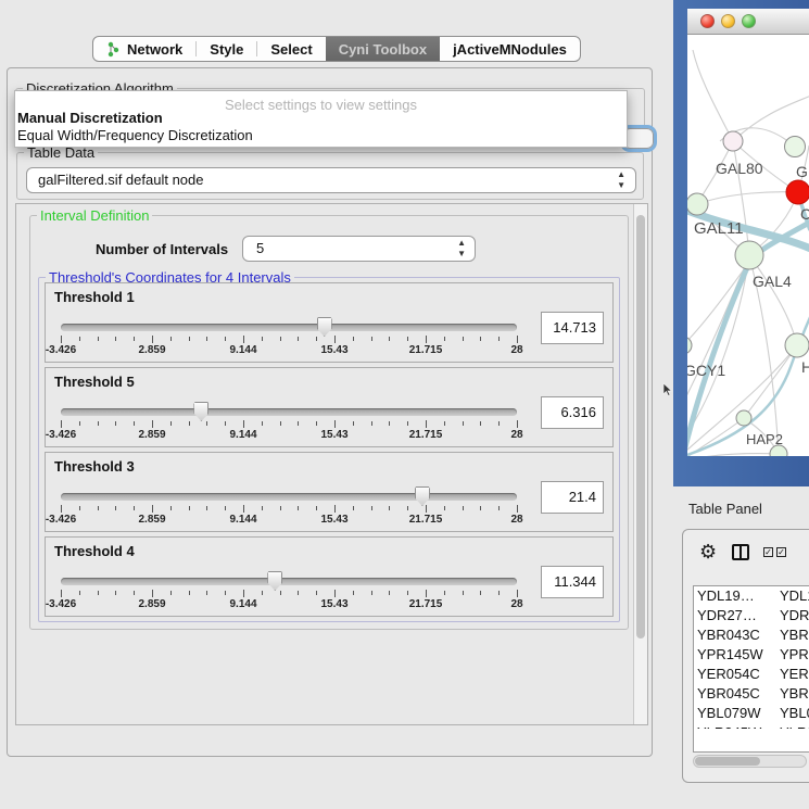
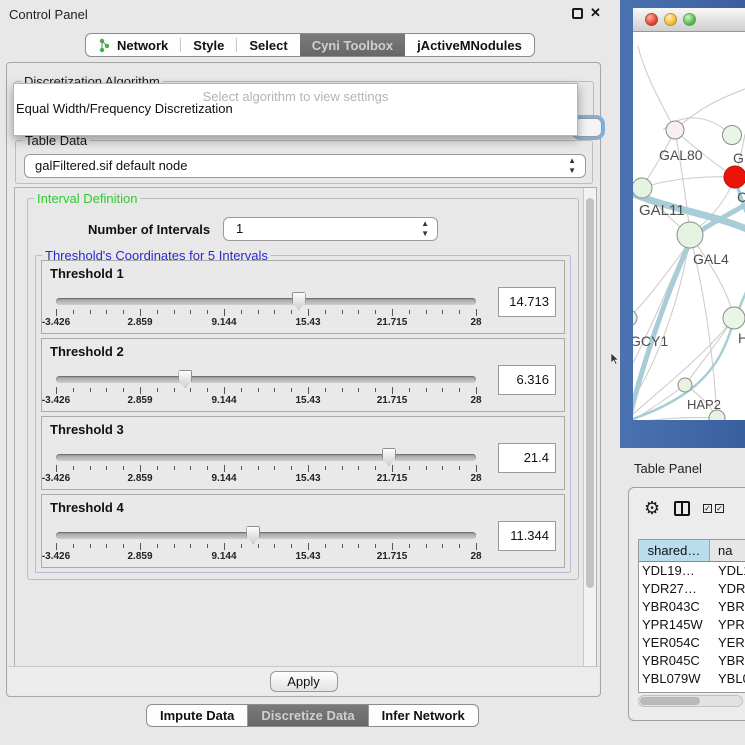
+ Control Panel
+ ✕
  Network
  Style
  Select
  Cyni Toolbox
  jActiveMNodules
  Discretization Algorithm
  Table Data
  galFiltered.sif default node
  ▲
  ▼
  Interval Definition
  Number of Intervals
- 5
+ 1
  ▲
  ▼
- Threshold's Coordinates for 4 Intervals
+ Threshold's Coordinates for 5 Intervals
  Threshold 1
  -3.426
  2.859
  9.144
  15.43
  21.715
  28
  14.713
- Threshold 5
+ Threshold 2
  -3.426
  2.859
  9.144
  15.43
  21.715
  28
  6.316
  Threshold 3
  -3.426
  2.859
  9.144
  15.43
  21.715
  28
  21.4
  Threshold 4
  -3.426
  2.859
  9.144
  15.43
  21.715
  28
  11.344
+ Apply
+ Impute Data
+ Discretize Data
+ Infer Network
- Select settings to view settings
+ Select algorithm to view settings
- Manual Discretization
  Equal Width/Frequency Discretization
  GAL80
  C
  GAL11
  GAL4
  GCY1
  H
  HAP2
  Table Panel
  ⚙
  ✓
  ✓
+ shared…
+ na
  YDL19…
  YDL
  YDR27…
  YDR
  YBR043C
  YBR
  YPR145W
  YPR
  YER054C
  YER
  YBR045C
  YBR
  YBL079W
  YBL
